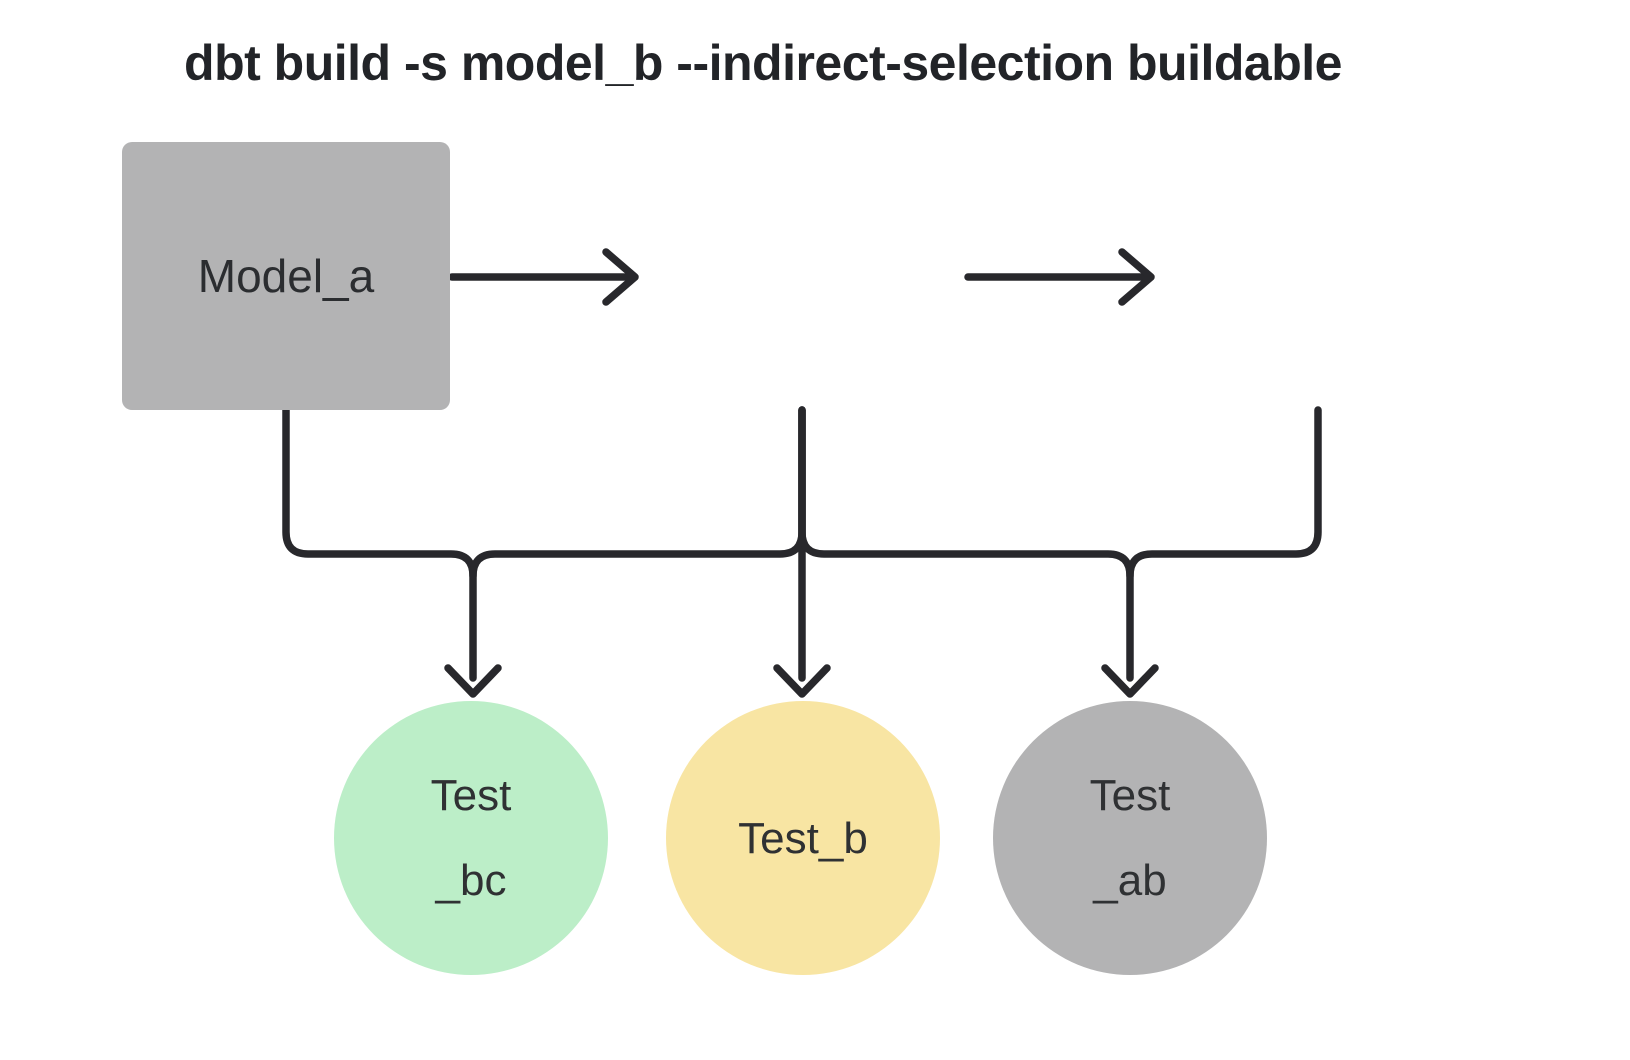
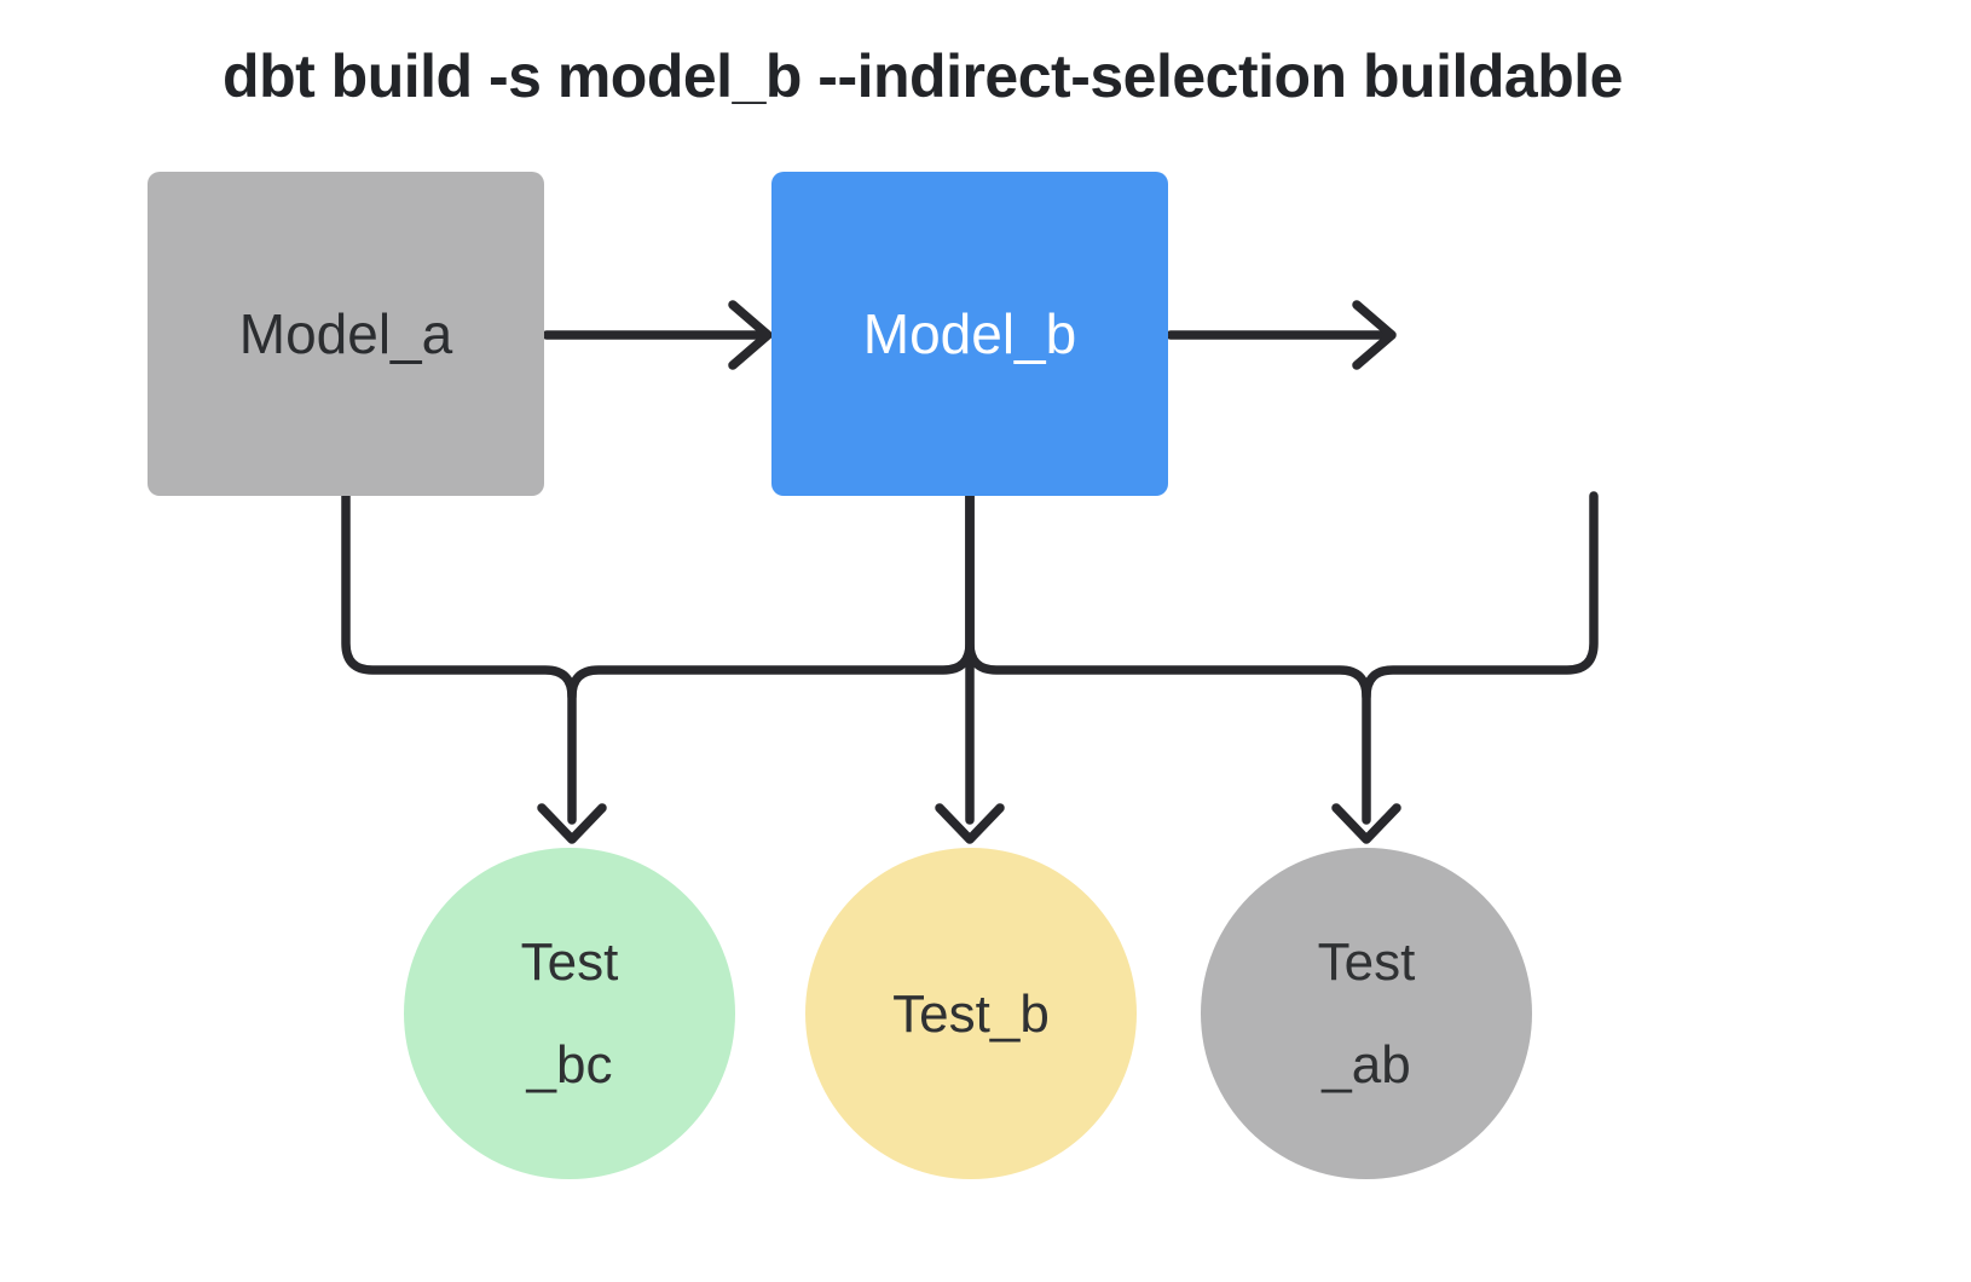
  dbt build -s model_b --indirect-selection buildable
  Model_a
+ Model_b
  Test
  _bc
  Test_b
  Test
  _ab
